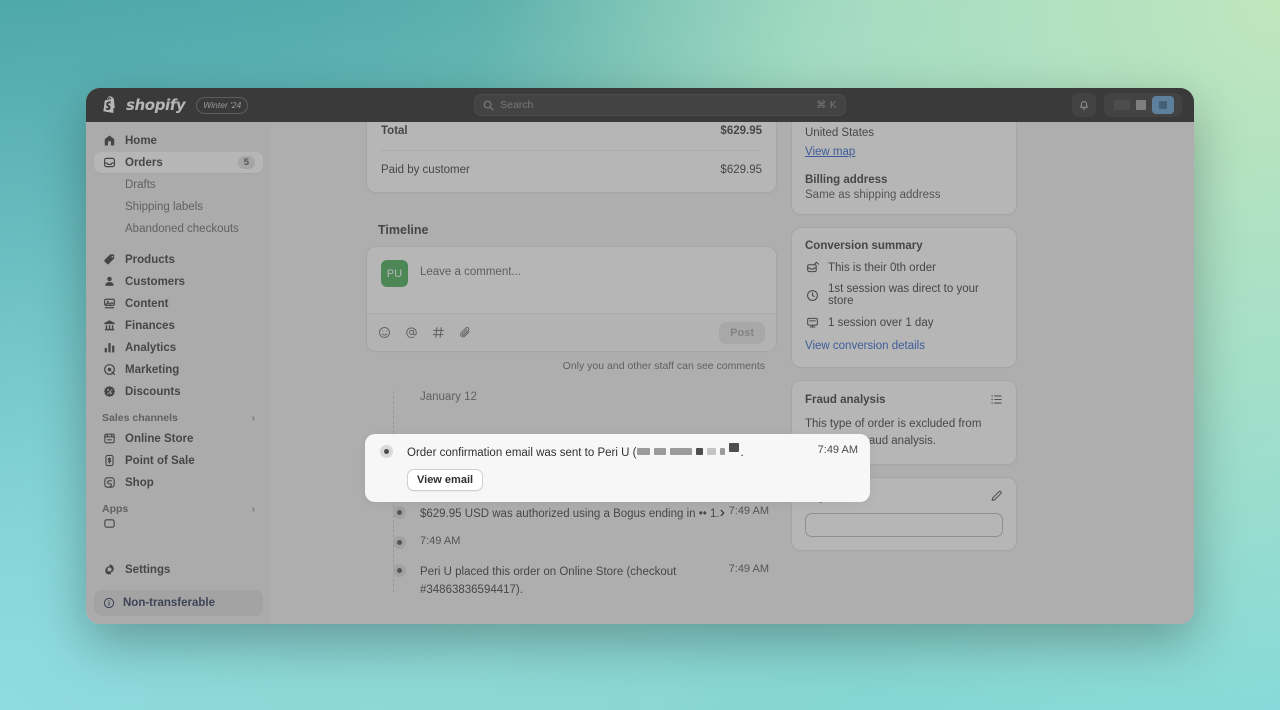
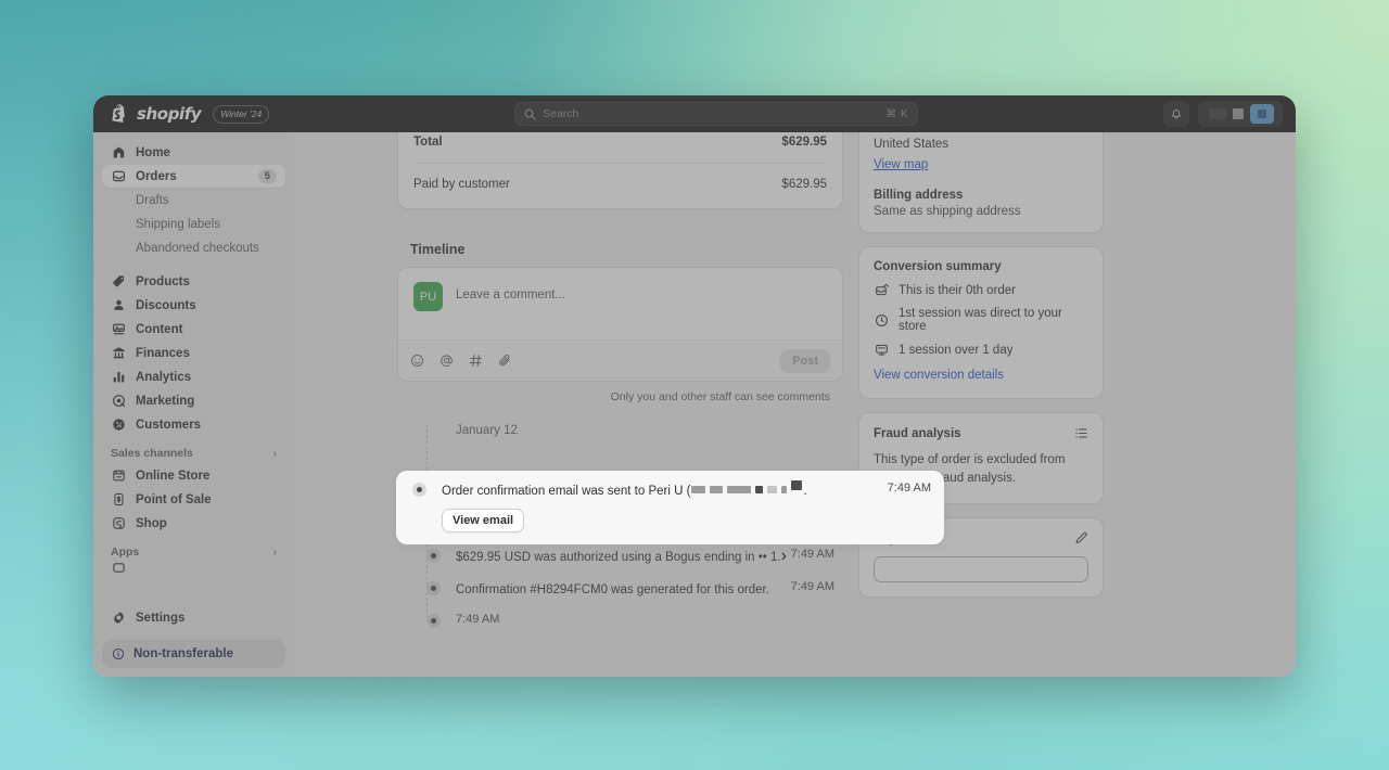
  shopify
  Winter '24
  Search
  ⌘ K
  Home
  Orders
  5
  Drafts
  Shipping labels
  Abandoned checkouts
  Products
- Customers
+ Discounts
  Content
  Finances
  Analytics
  Marketing
- Discounts
+ Customers
  Sales channels
  ›
  Online Store
  Point of Sale
  Shop
  Apps
  ›
  Settings
  Non-transferable
  Total
  $629.95
  Paid by customer
  $629.95
  Timeline
  PU
  Leave a comment...
  Post
  Only you and other staff can see comments
  January 12
  $629.95 USD was authorized using a Bogus ending in •• 1.›
  7:49 AM
+ Confirmation #H8294FCM0 was generated for this order.
  7:49 AM
- Peri U placed this order on Online Store (checkout #34863836594417).
  7:49 AM
  United States
  View map
  Billing address
  Same as shipping address
  Conversion summary
  This is their 0th order
  1st session was direct to your store
  1 session over 1 day
  View conversion details
  Fraud analysis
  This type of order is excluded from aud analysis.
  Order confirmation email was sent to Peri U ( . View email
  7:49 AM
